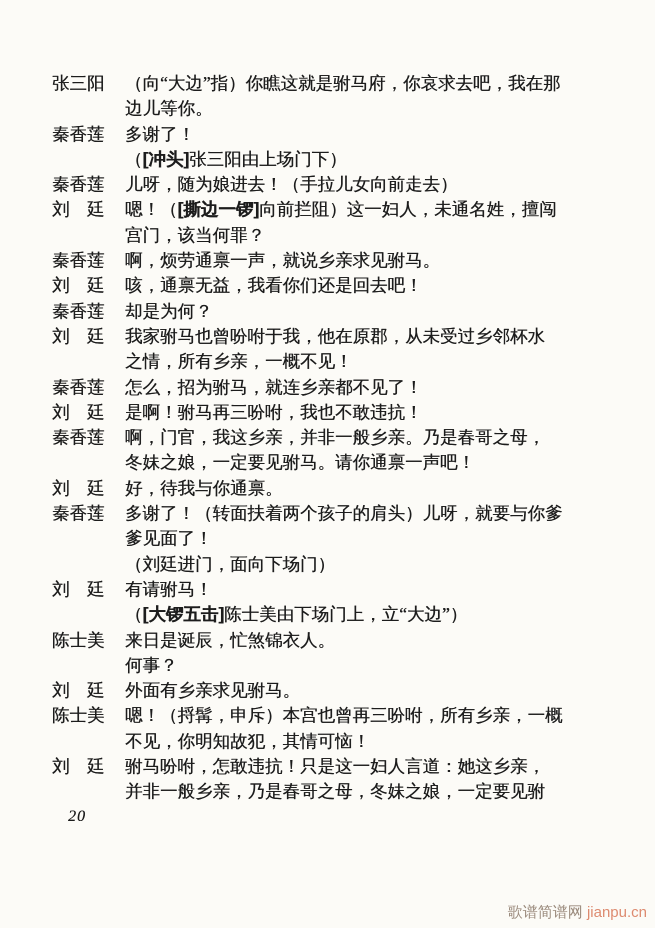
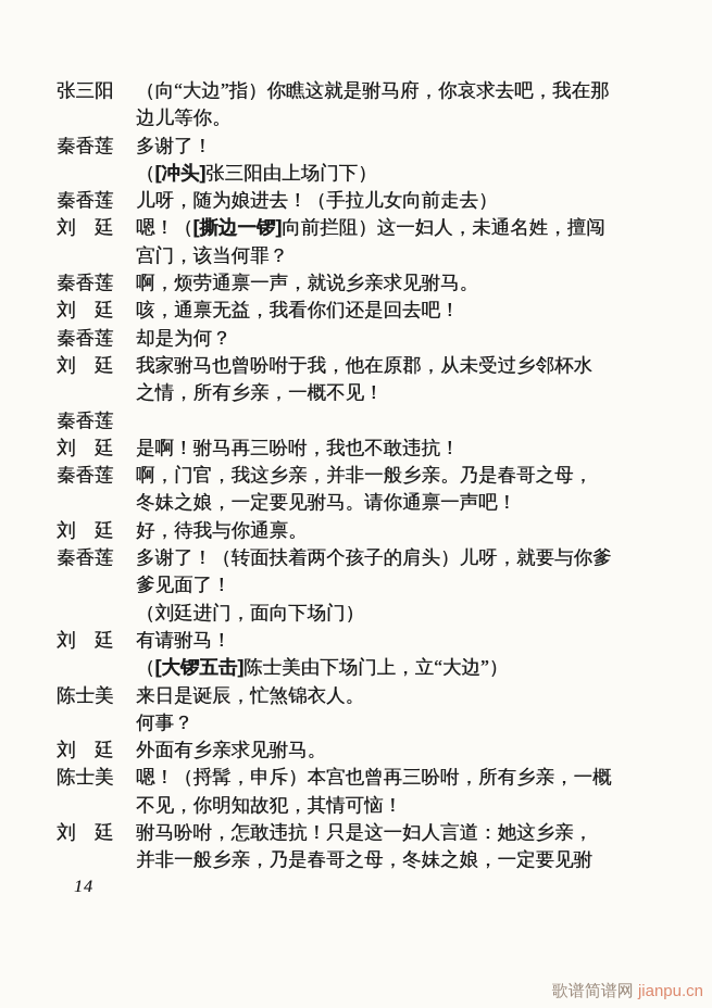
  张三阳
  （向“大边”指）你瞧这就是驸马府，你哀求去吧，我在那
  边儿等你。
  秦香莲
  多谢了！
  （[冲头]张三阳由上场门下）
  秦香莲
  儿呀，随为娘进去！（手拉儿女向前走去）
  刘 廷
  嗯！（[撕边一锣]向前拦阻）这一妇人，未通名姓，擅闯
  宫门，该当何罪？
  秦香莲
  啊，烦劳通禀一声，就说乡亲求见驸马。
  刘 廷
  咳，通禀无益，我看你们还是回去吧！
  秦香莲
  却是为何？
  刘 廷
  我家驸马也曾吩咐于我，他在原郡，从未受过乡邻杯水
  之情，所有乡亲，一概不见！
  秦香莲
- 怎么，招为驸马，就连乡亲都不见了！
  刘 廷
  是啊！驸马再三吩咐，我也不敢违抗！
  秦香莲
  啊，门官，我这乡亲，并非一般乡亲。乃是春哥之母，
  冬妹之娘，一定要见驸马。请你通禀一声吧！
  刘 廷
  好，待我与你通禀。
  秦香莲
  多谢了！（转面扶着两个孩子的肩头）儿呀，就要与你爹
  爹见面了！
  （刘廷进门，面向下场门）
  刘 廷
  有请驸马！
  （[大锣五击]陈士美由下场门上，立“大边”）
  陈士美
  来日是诞辰，忙煞锦衣人。
  何事？
  刘 廷
  外面有乡亲求见驸马。
  陈士美
  嗯！（捋髯，申斥）本宫也曾再三吩咐，所有乡亲，一概
  不见，你明知故犯，其情可恼！
  刘 廷
  驸马吩咐，怎敢违抗！只是这一妇人言道：她这乡亲，
  并非一般乡亲，乃是春哥之母，冬妹之娘，一定要见驸
- 20
+ 14
  歌谱简谱网 jianpu.cn
